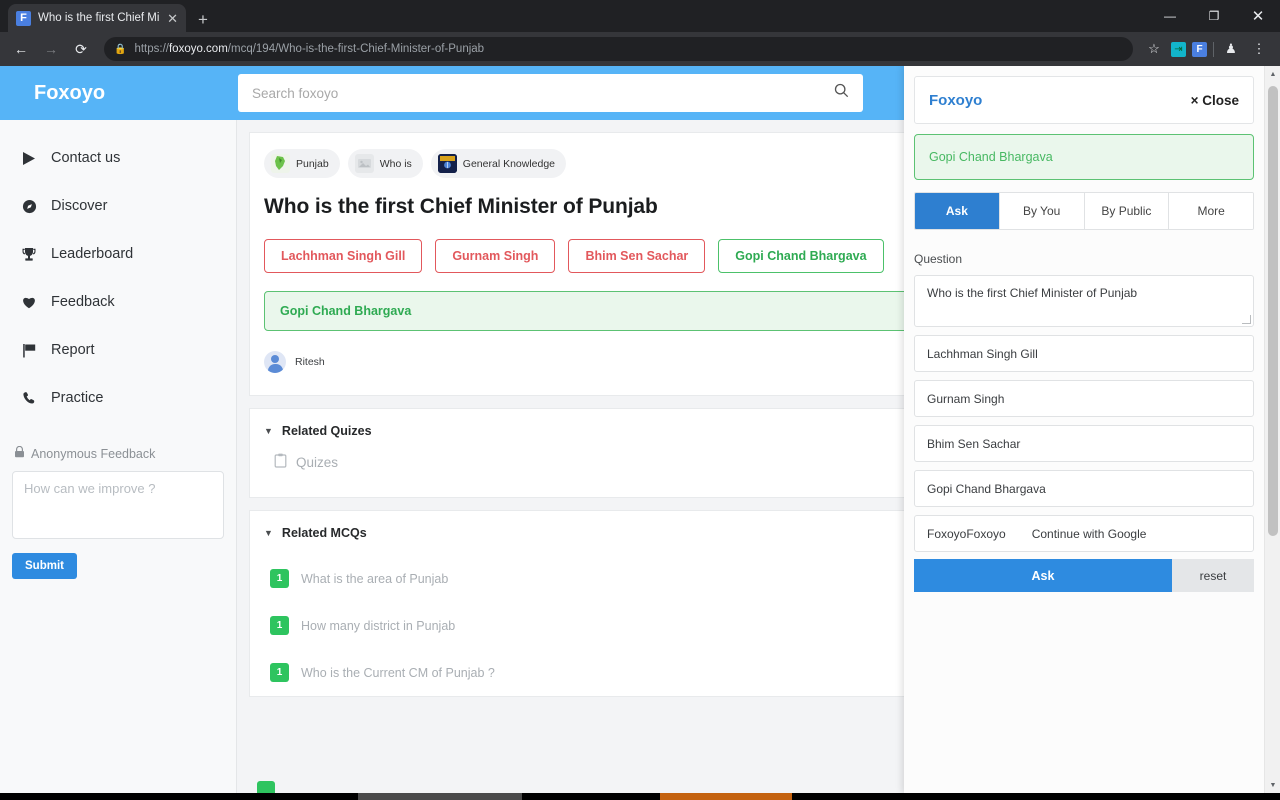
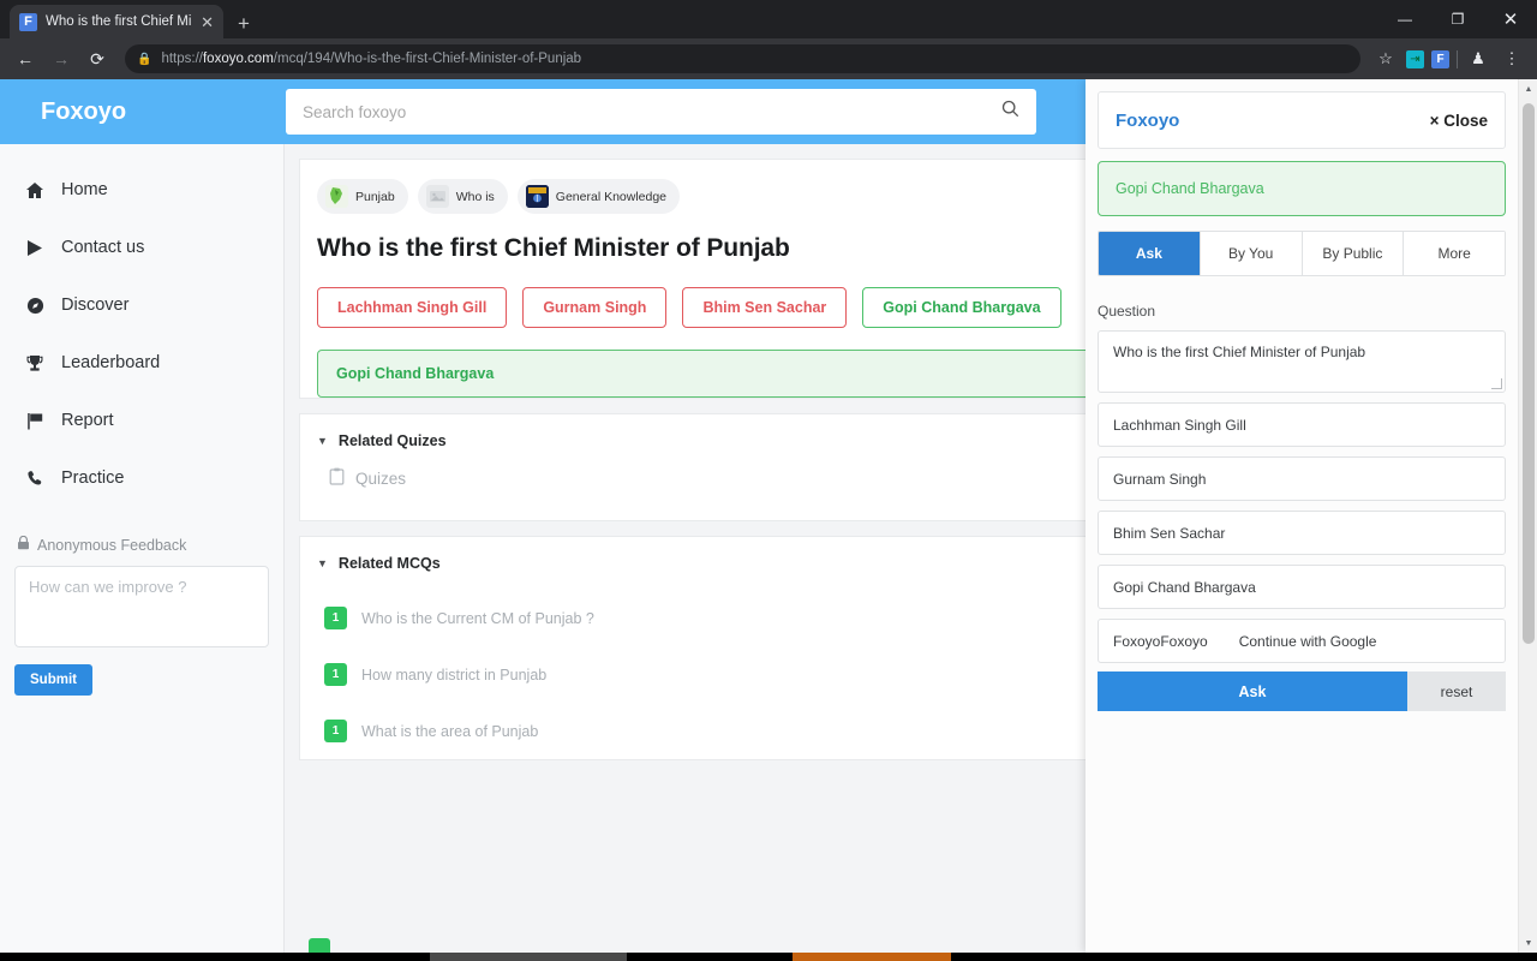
  F
  Who is the first Chief Mi
  ✕
  +
  —
  ❐
  ✕
  ←
  →
  ⟳
  🔒
  https://foxoyo.com/mcq/194/Who-is-the-first-Chief-Minister-of-Punjab
  ☆
  ⇥
  F
  ♟
  ⋮
  Foxoyo
  Search foxoyo
+ Home
  Contact us
  Discover
  Leaderboard
- Feedback
  Report
  Practice
  Anonymous Feedback
  How can we improve ?
  Submit
  Punjab
  Who is
  General Knowledge
  Who is the first Chief Minister of Punjab
  Lachhman Singh Gill
  Gurnam Singh
  Bhim Sen Sachar
  Gopi Chand Bhargava
  Gopi Chand Bhargava
- Ritesh
  ▼
  Related Quizes
  Quizes
  ▼
  Related MCQs
  1
- What is the area of Punjab
+ Who is the Current CM of Punjab ?
  1
  How many district in Punjab
  1
- Who is the Current CM of Punjab ?
+ What is the area of Punjab
  Foxoyo
  × Close
  Gopi Chand Bhargava
  Ask
  By You
  By Public
  More
  Question
  Who is the first Chief Minister of Punjab
  Lachhman Singh Gill
  Gurnam Singh
  Bhim Sen Sachar
  Gopi Chand Bhargava
  FoxoyoFoxoyo
  Continue with Google
  Ask
  reset
